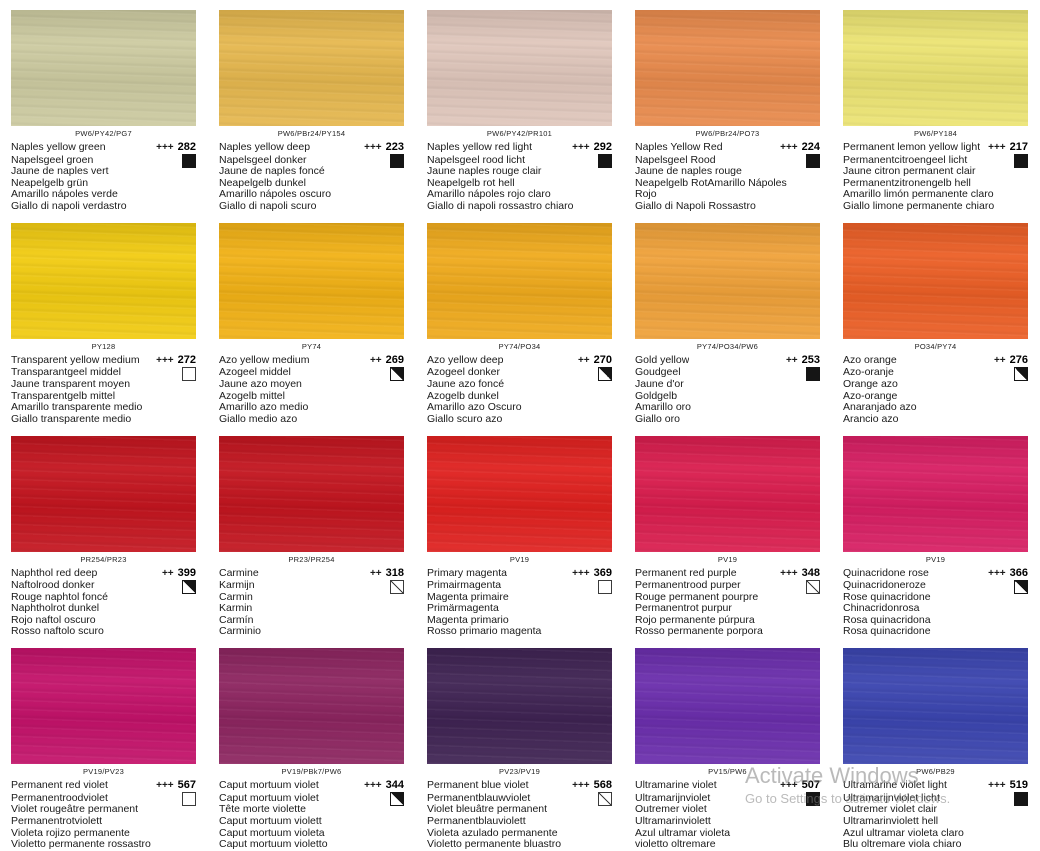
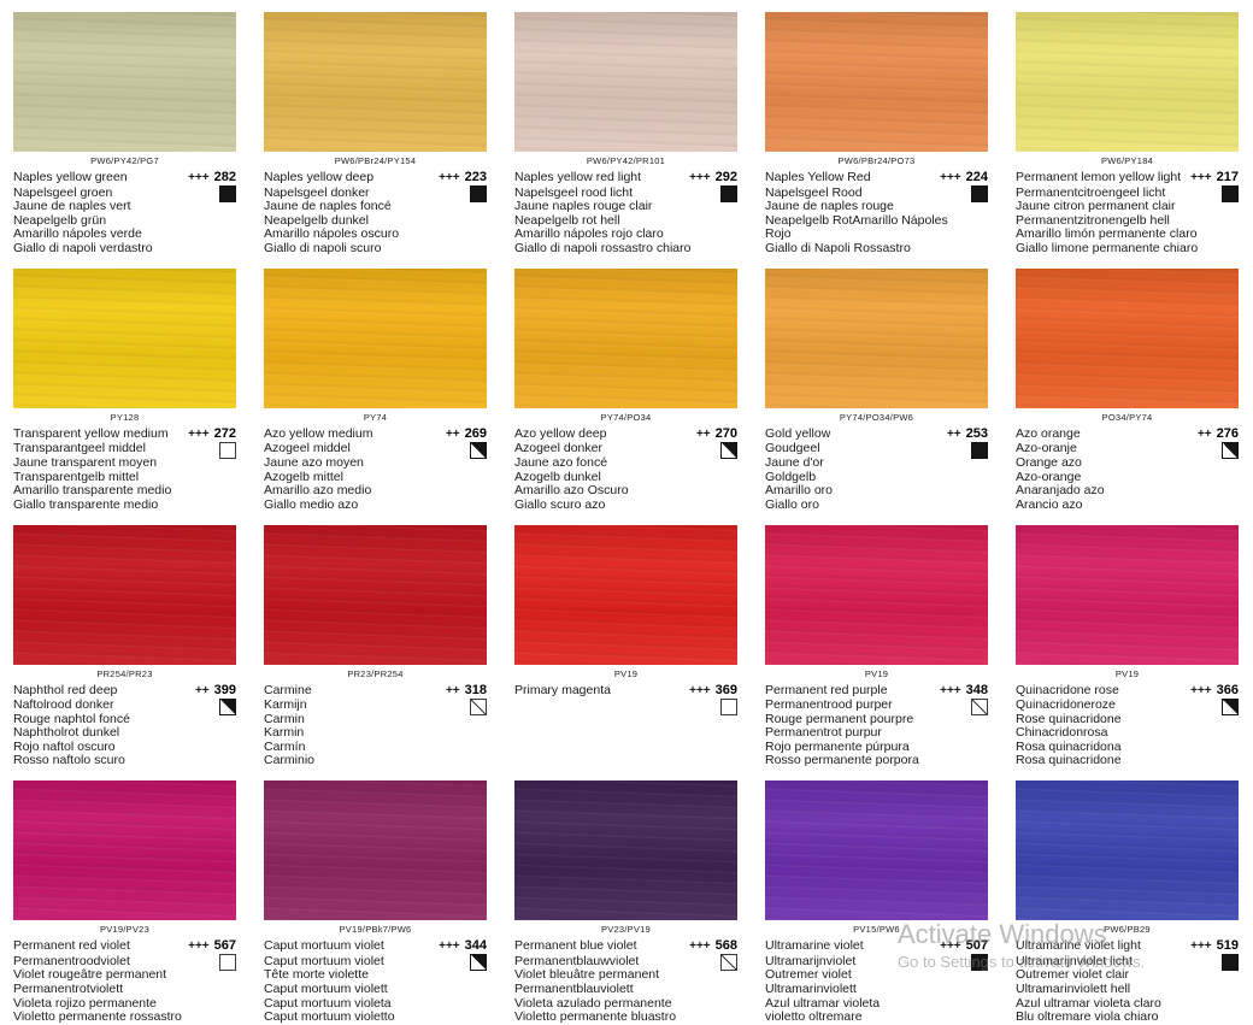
  PW6/PY42/PG7
  Naples yellow green
  +++
  282
  Napelsgeel groen
  Jaune de naples vert
  Neapelgelb grün
  Amarillo nápoles verde
  Giallo di napoli verdastro
  PW6/PBr24/PY154
  Naples yellow deep
  +++
  223
  Napelsgeel donker
  Jaune de naples foncé
  Neapelgelb dunkel
  Amarillo nápoles oscuro
  Giallo di napoli scuro
  PW6/PY42/PR101
  Naples yellow red light
  +++
  292
  Napelsgeel rood licht
  Jaune naples rouge clair
  Neapelgelb rot hell
  Amarillo nápoles rojo claro
  Giallo di napoli rossastro chiaro
  PW6/PBr24/PO73
  Naples Yellow Red
  +++
  224
  Napelsgeel Rood
  Jaune de naples rouge
  Neapelgelb RotAmarillo Nápoles
  Rojo
  Giallo di Napoli Rossastro
  PW6/PY184
  Permanent lemon yellow light
  +++
  217
  Permanentcitroengeel licht
  Jaune citron permanent clair
  Permanentzitronengelb hell
  Amarillo limón permanente claro
  Giallo limone permanente chiaro
  PY128
  Transparent yellow medium
  +++
  272
  Transparantgeel middel
  Jaune transparent moyen
  Transparentgelb mittel
  Amarillo transparente medio
  Giallo transparente medio
  PY74
  Azo yellow medium
  ++
  269
  Azogeel middel
  Jaune azo moyen
  Azogelb mittel
  Amarillo azo medio
  Giallo medio azo
  PY74/PO34
  Azo yellow deep
  ++
  270
  Azogeel donker
  Jaune azo foncé
  Azogelb dunkel
  Amarillo azo Oscuro
  Giallo scuro azo
  PY74/PO34/PW6
  Gold yellow
  ++
  253
  Goudgeel
  Jaune d'or
  Goldgelb
  Amarillo oro
  Giallo oro
  PO34/PY74
  Azo orange
  ++
  276
  Azo-oranje
  Orange azo
  Azo-orange
  Anaranjado azo
  Arancio azo
  PR254/PR23
  Naphthol red deep
  ++
  399
  Naftolrood donker
  Rouge naphtol foncé
  Naphtholrot dunkel
  Rojo naftol oscuro
  Rosso naftolo scuro
  PR23/PR254
  Carmine
  ++
  318
  Karmijn
  Carmin
  Karmin
  Carmín
  Carminio
  PV19
  Primary magenta
  +++
  369
- Primairmagenta
- Magenta primaire
- Primärmagenta
- Magenta primario
- Rosso primario magenta
  PV19
  Permanent red purple
  +++
  348
  Permanentrood purper
  Rouge permanent pourpre
  Permanentrot purpur
  Rojo permanente púrpura
  Rosso permanente porpora
  PV19
  Quinacridone rose
  +++
  366
  Quinacridoneroze
  Rose quinacridone
  Chinacridonrosa
  Rosa quinacridona
  Rosa quinacridone
  PV19/PV23
  Permanent red violet
  +++
  567
  Permanentroodviolet
  Violet rougeâtre permanent
  Permanentrotviolett
  Violeta rojizo permanente
  Violetto permanente rossastro
  PV19/PBk7/PW6
  Caput mortuum violet
  +++
  344
  Caput mortuum violet
  Tête morte violette
  Caput mortuum violett
  Caput mortuum violeta
  Caput mortuum violetto
  PV23/PV19
  Permanent blue violet
  +++
  568
  Permanentblauwviolet
  Violet bleuâtre permanent
  Permanentblauviolett
  Violeta azulado permanente
  Violetto permanente bluastro
  PV15/PW6
  Ultramarine violet
  +++
  507
  Ultramarijnviolet
  Outremer violet
  Ultramarinviolett
  Azul ultramar violeta
  violetto oltremare
  PW6/PB29
  Ultramarine violet light
  +++
  519
  Ultramarijnviolet licht
  Outremer violet clair
  Ultramarinviolett hell
  Azul ultramar violeta claro
  Blu oltremare viola chiaro
  Activate Windows
  Go to Settings to activate Windows.
